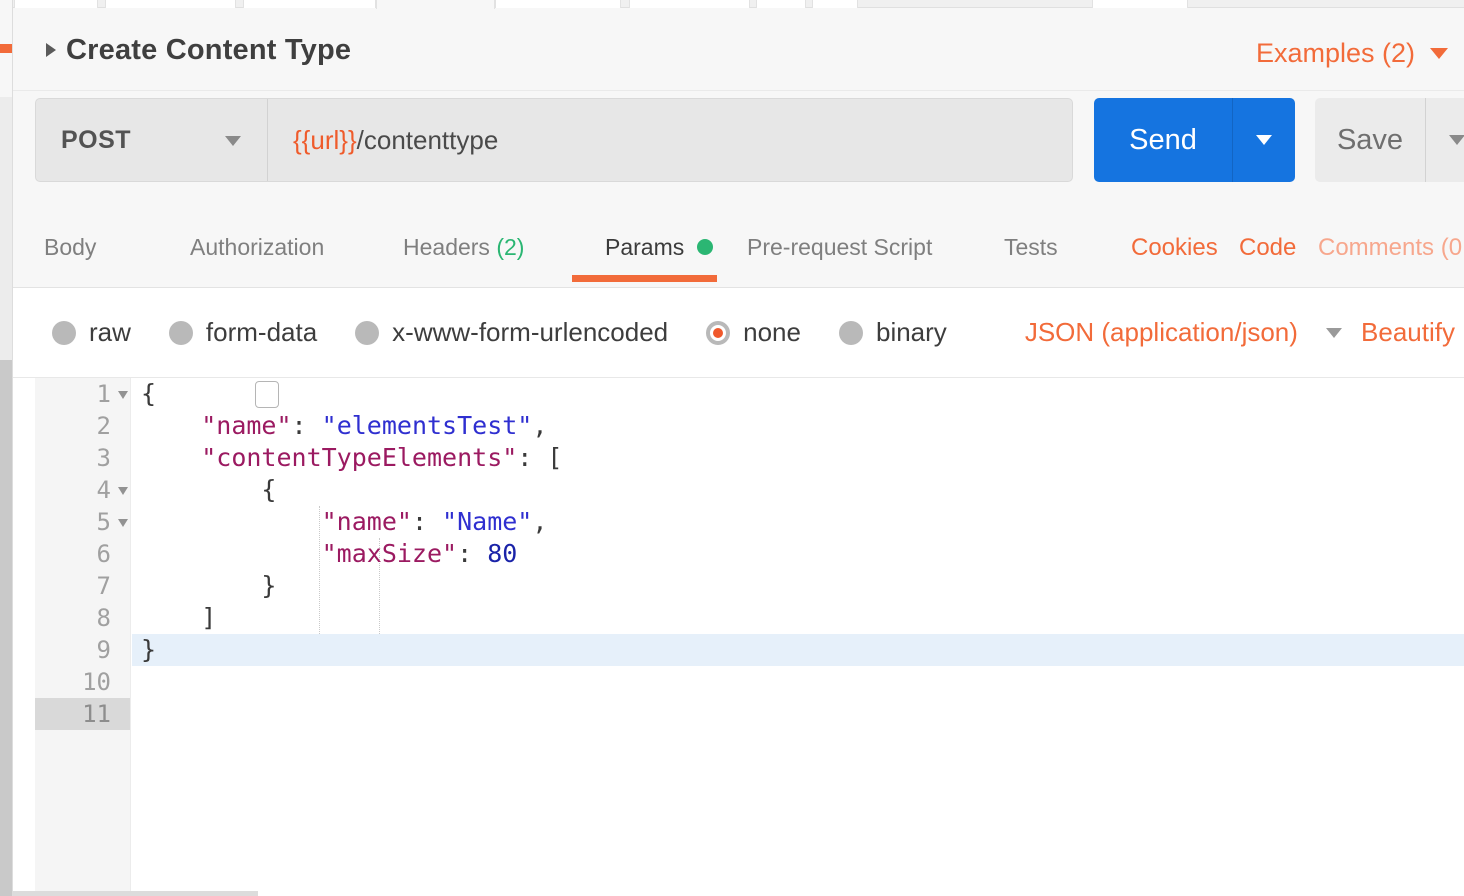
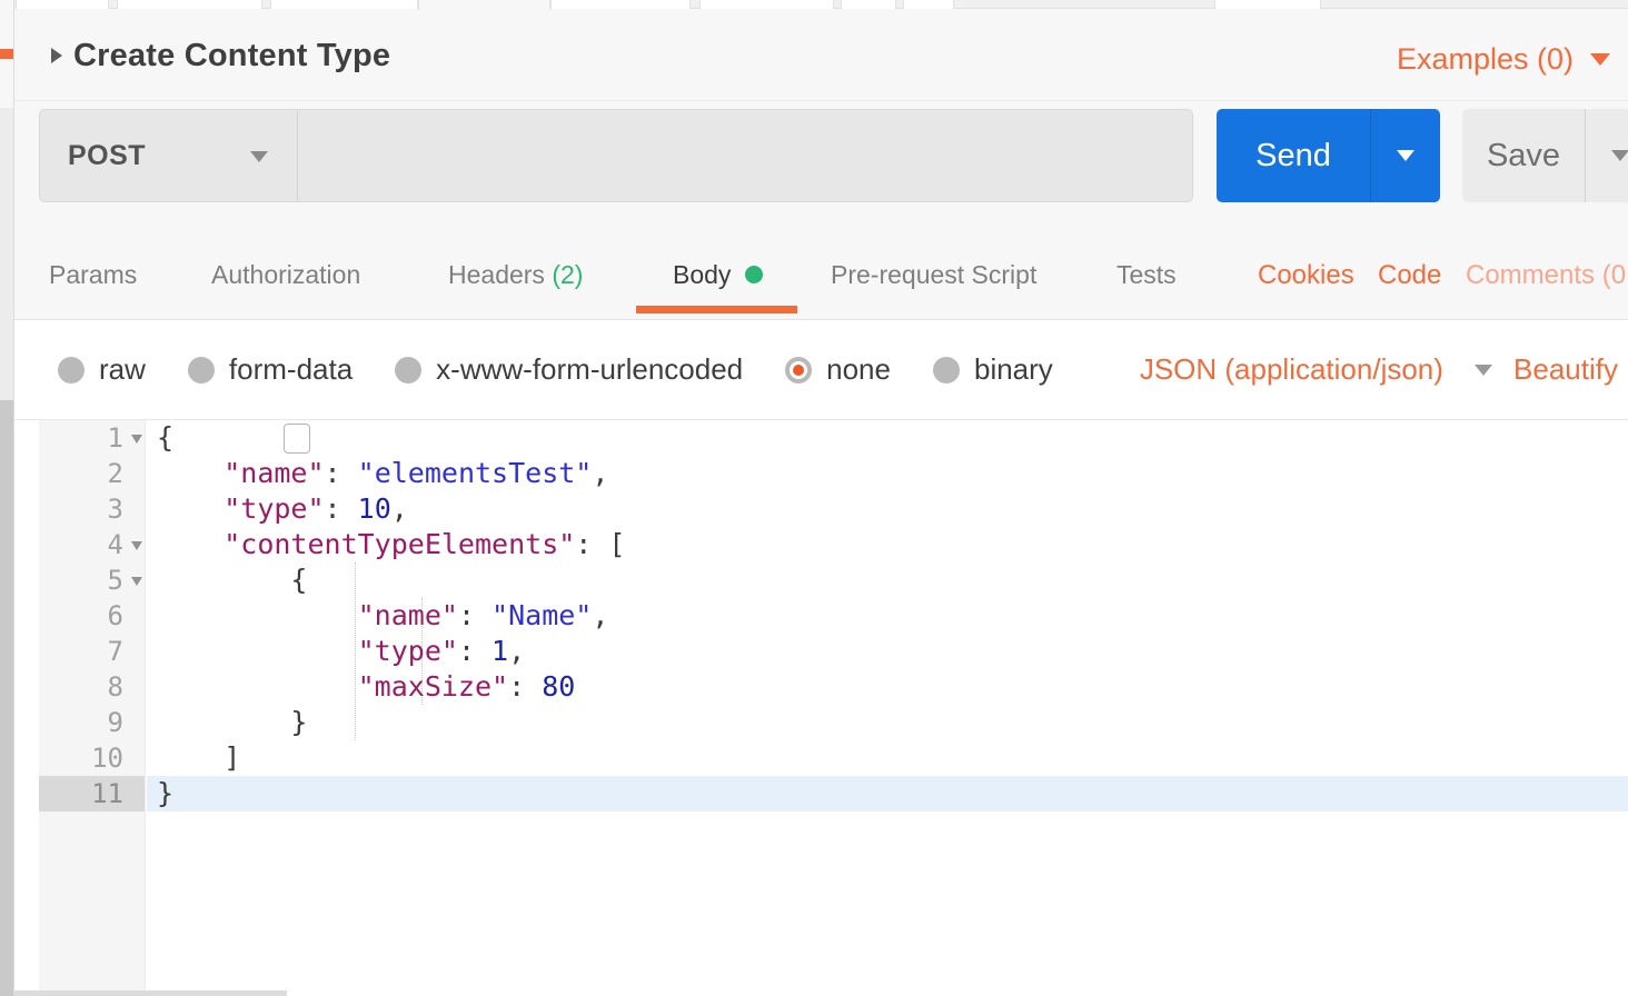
  Create Content Type
- Examples (2)
+ Examples (0)
  POST
- {{url}}
- /contenttype
  Send
  Save
- Body
+ Params
  Authorization
  Headers (2)
- Params
+ Body
  Pre-request Script
  Tests
  Cookies
  Code
  Comments (0
  raw
  form-data
  x-www-form-urlencoded
  none
  binary
  JSON (application/json)
  Beautify
  1
  2
  3
  4
  5
  6
  7
  8
  9
  10
  11
  {
  "name": "elementsTest",
+ "type": 10,
  "contentTypeElements": [
  {
  "name": "Name",
+ "type": 1,
  "maxSize": 80
  }
  ]
  }
